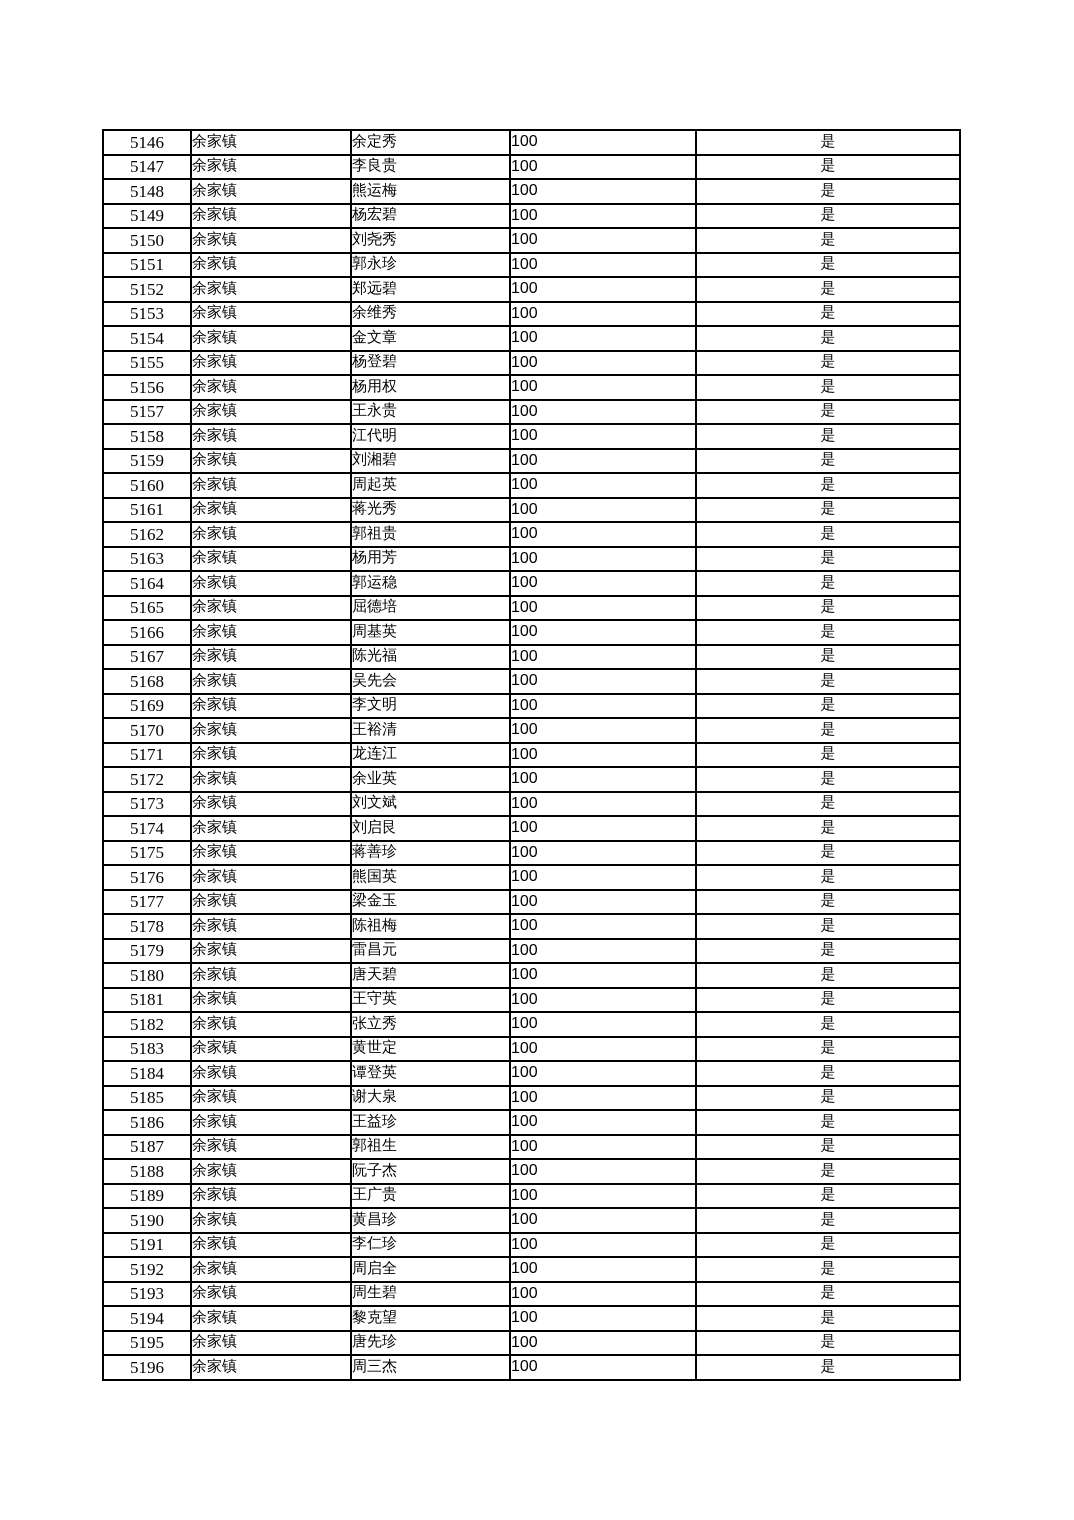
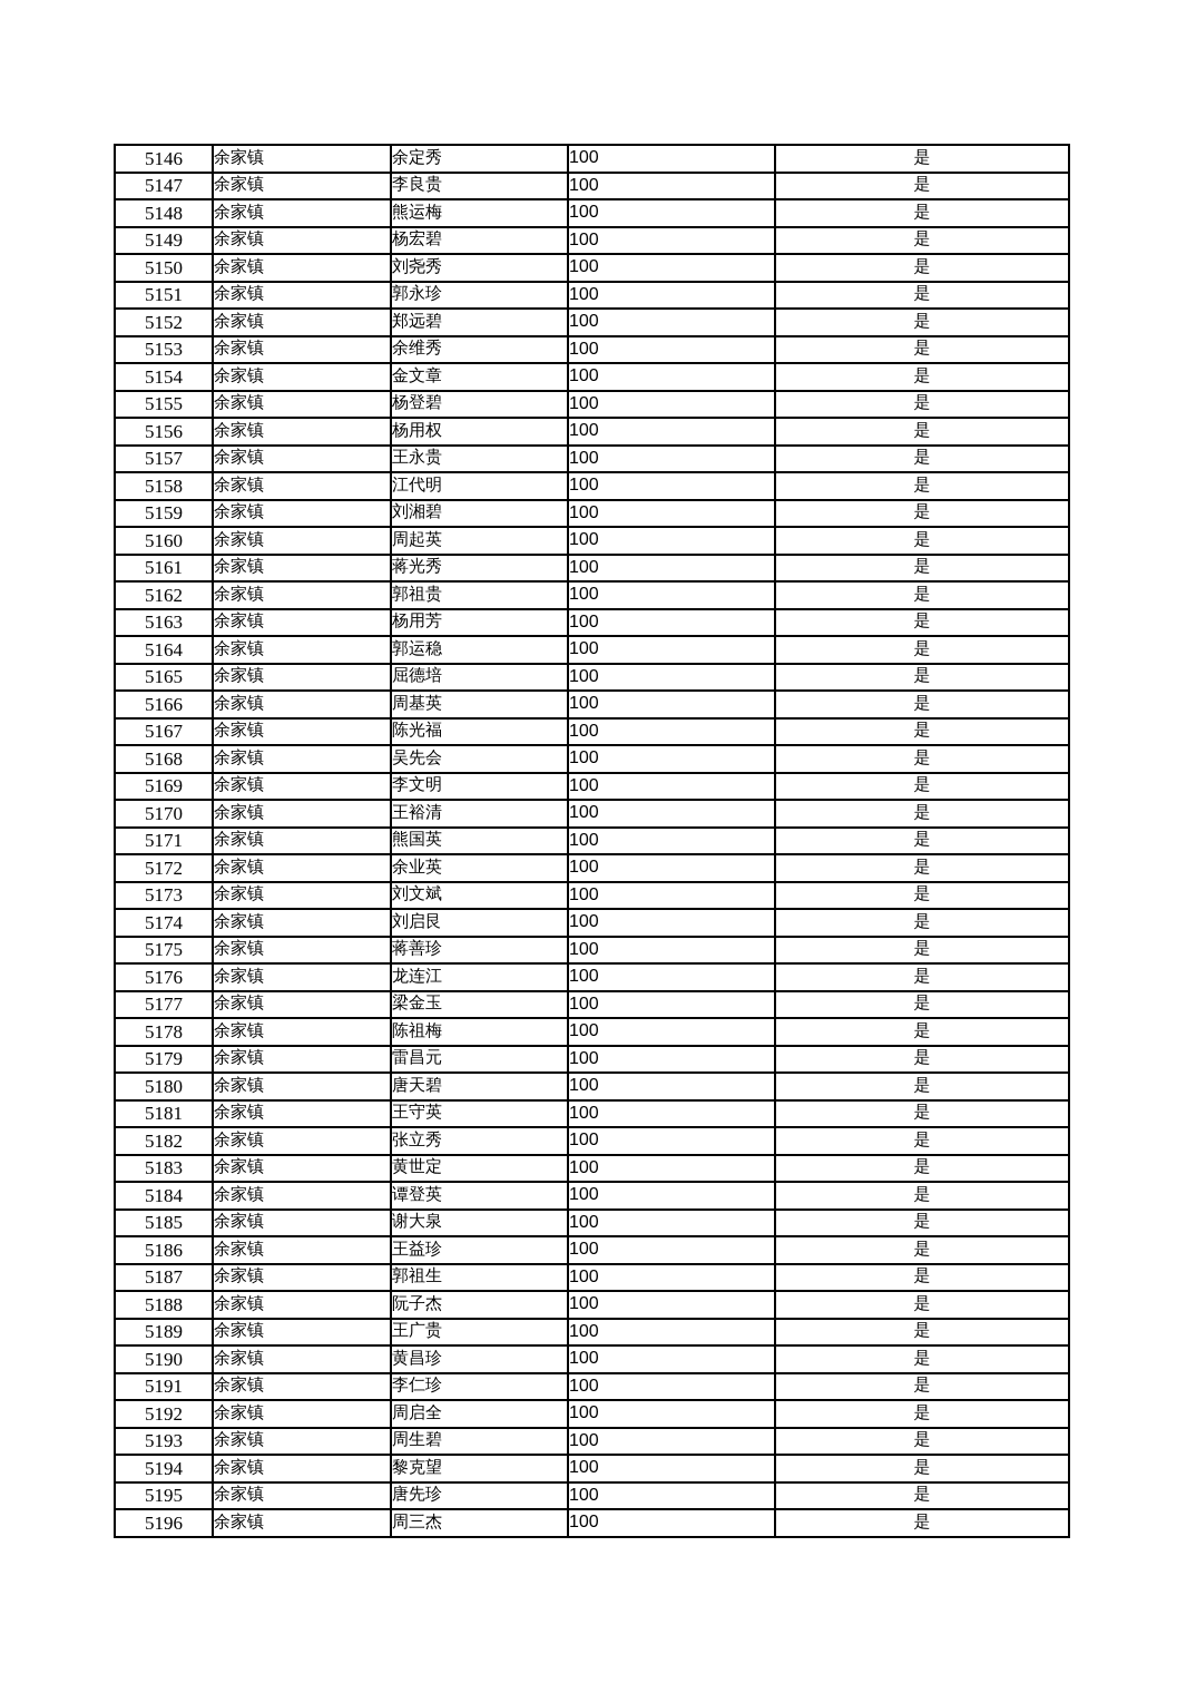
  5146	余家镇	余定秀	100	是
  5147	余家镇	李良贵	100	是
  5148	余家镇	熊运梅	100	是
  5149	余家镇	杨宏碧	100	是
  5150	余家镇	刘尧秀	100	是
  5151	余家镇	郭永珍	100	是
  5152	余家镇	郑远碧	100	是
  5153	余家镇	余维秀	100	是
  5154	余家镇	金文章	100	是
  5155	余家镇	杨登碧	100	是
  5156	余家镇	杨用权	100	是
  5157	余家镇	王永贵	100	是
  5158	余家镇	江代明	100	是
  5159	余家镇	刘湘碧	100	是
  5160	余家镇	周起英	100	是
  5161	余家镇	蒋光秀	100	是
  5162	余家镇	郭祖贵	100	是
  5163	余家镇	杨用芳	100	是
  5164	余家镇	郭运稳	100	是
  5165	余家镇	屈德培	100	是
  5166	余家镇	周基英	100	是
  5167	余家镇	陈光福	100	是
  5168	余家镇	吴先会	100	是
  5169	余家镇	李文明	100	是
  5170	余家镇	王裕清	100	是
- 5171	余家镇	龙连江	100	是
+ 5171	余家镇	熊国英	100	是
  5172	余家镇	余业英	100	是
  5173	余家镇	刘文斌	100	是
  5174	余家镇	刘启艮	100	是
  5175	余家镇	蒋善珍	100	是
- 5176	余家镇	熊国英	100	是
+ 5176	余家镇	龙连江	100	是
  5177	余家镇	梁金玉	100	是
  5178	余家镇	陈祖梅	100	是
  5179	余家镇	雷昌元	100	是
  5180	余家镇	唐天碧	100	是
  5181	余家镇	王守英	100	是
  5182	余家镇	张立秀	100	是
  5183	余家镇	黄世定	100	是
  5184	余家镇	谭登英	100	是
  5185	余家镇	谢大泉	100	是
  5186	余家镇	王益珍	100	是
  5187	余家镇	郭祖生	100	是
  5188	余家镇	阮子杰	100	是
  5189	余家镇	王广贵	100	是
  5190	余家镇	黄昌珍	100	是
  5191	余家镇	李仁珍	100	是
  5192	余家镇	周启全	100	是
  5193	余家镇	周生碧	100	是
  5194	余家镇	黎克望	100	是
  5195	余家镇	唐先珍	100	是
  5196	余家镇	周三杰	100	是
